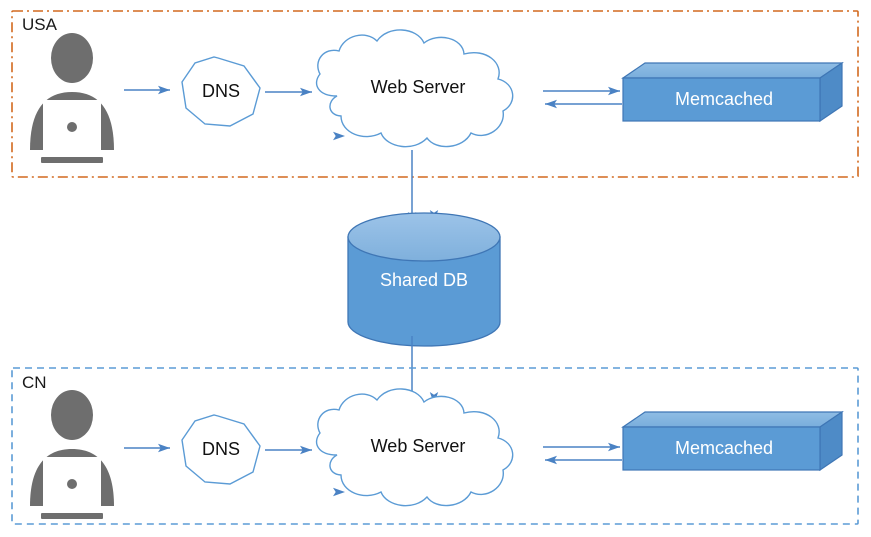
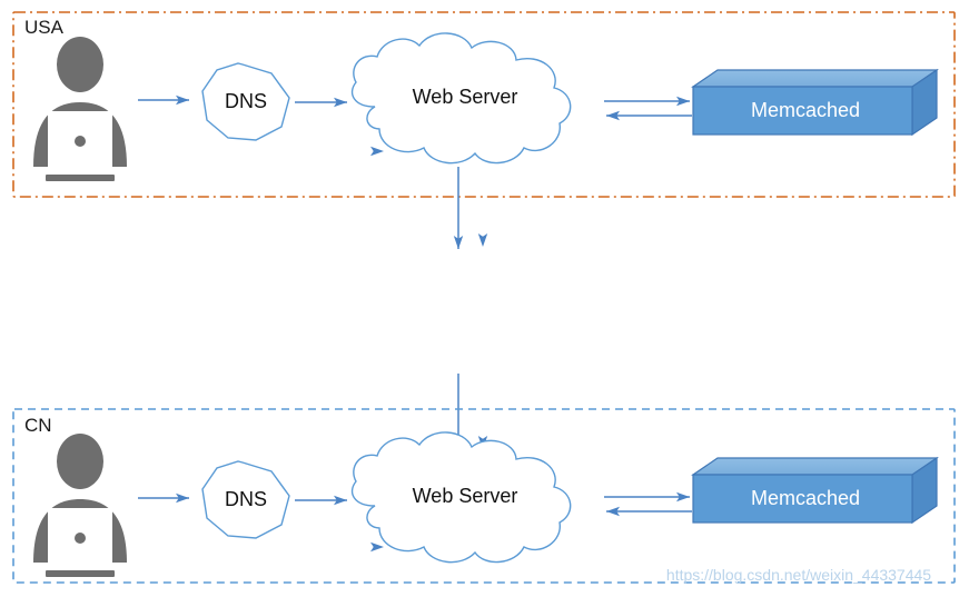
  USA
  DNS
  Web Server
  Memcached
- Shared DB
  CN
  DNS
  Web Server
  Memcached
+ https://blog.csdn.net/weixin_44337445
